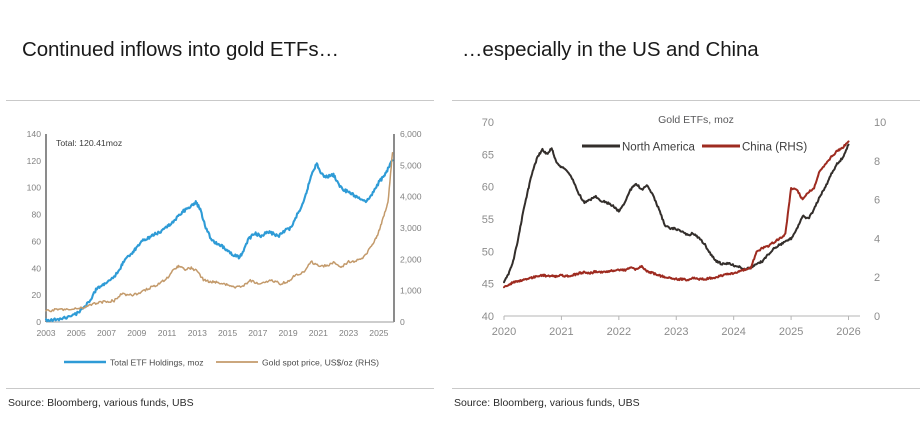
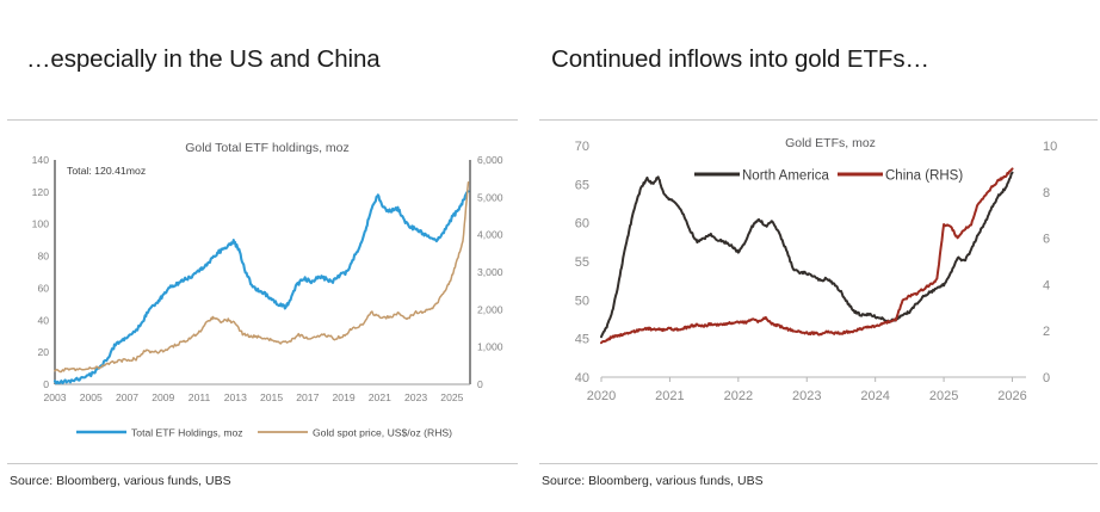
- Continued inflows into gold ETFs…
+ …especially in the US and China
+ Gold Total ETF holdings, moz
  Total: 120.41moz
  0
  20
  40
  60
  80
  100
  120
  140
  0
  1,000
  2,000
  3,000
  4,000
  5,000
  6,000
  2003
  2005
  2007
  2009
  2011
  2013
  2015
  2017
  2019
  2021
  2023
  2025
  Total ETF Holdings, moz
  Gold spot price, US$/oz (RHS)
  Source: Bloomberg, various funds, UBS
- …especially in the US and China
+ Continued inflows into gold ETFs…
  Gold ETFs, moz
  2020
  2021
  2022
  2023
  2024
  2025
  2026
  40
  45
  50
  55
  60
  65
  70
  0
  2
  4
  6
  8
  10
  North America
  China (RHS)
  Source: Bloomberg, various funds, UBS
